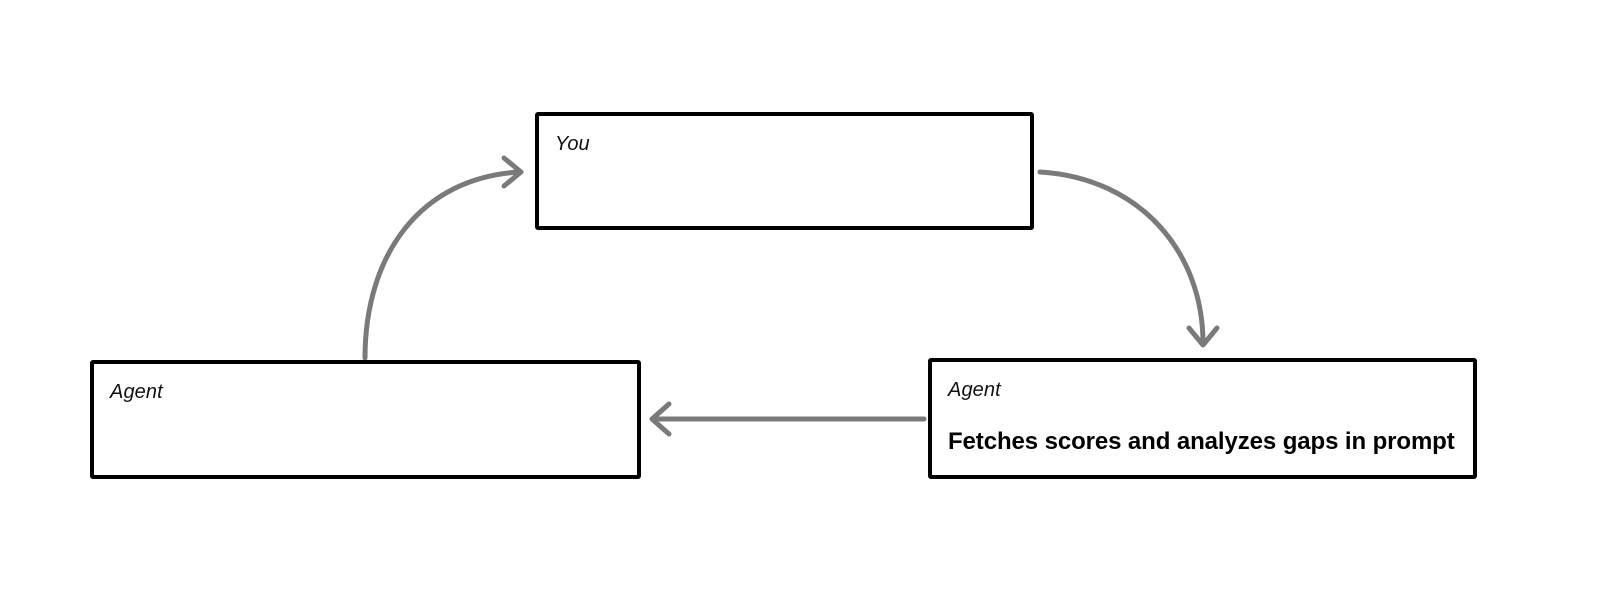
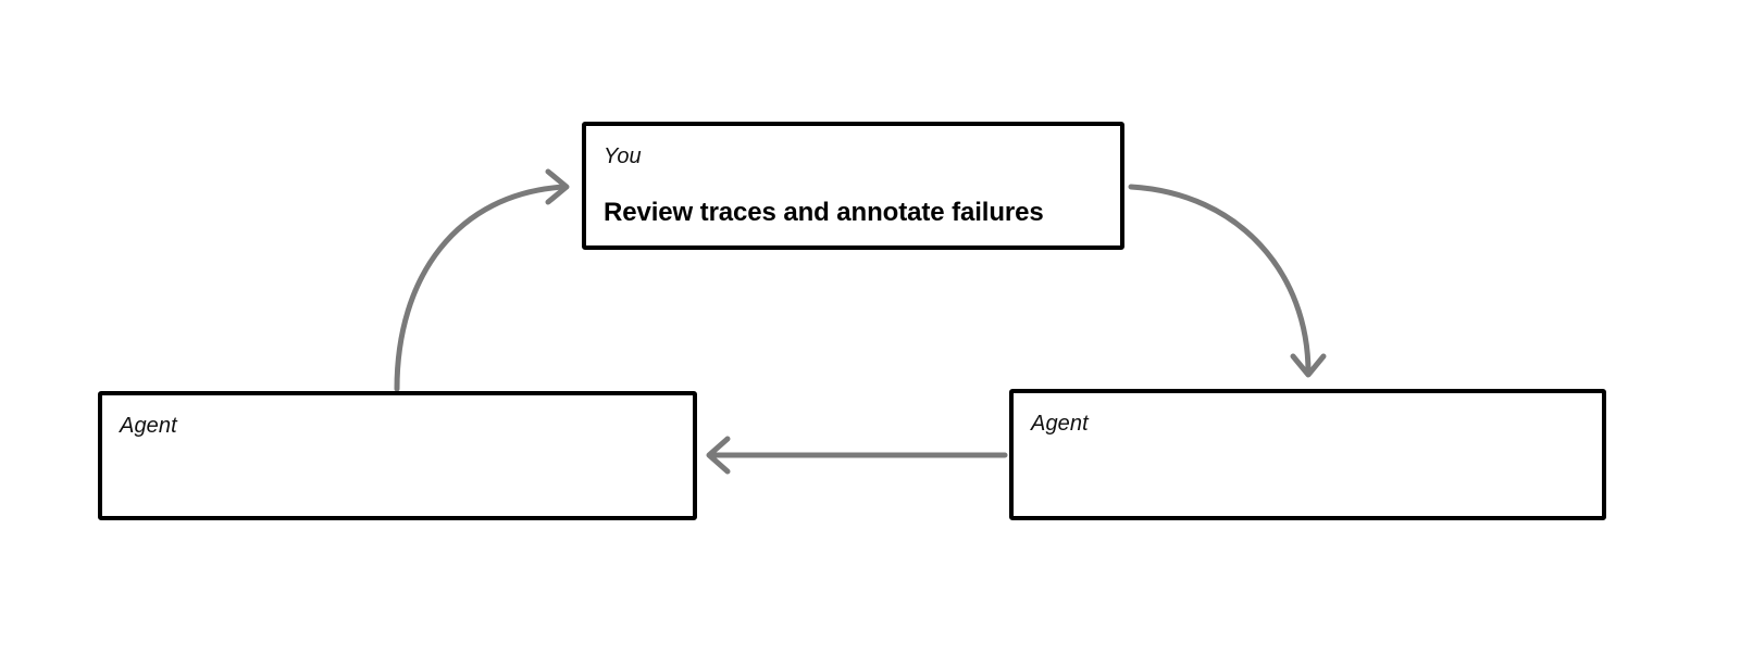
  You
+ Review traces and annotate failures
  Agent
  Agent
- Fetches scores and analyzes gaps in prompt
